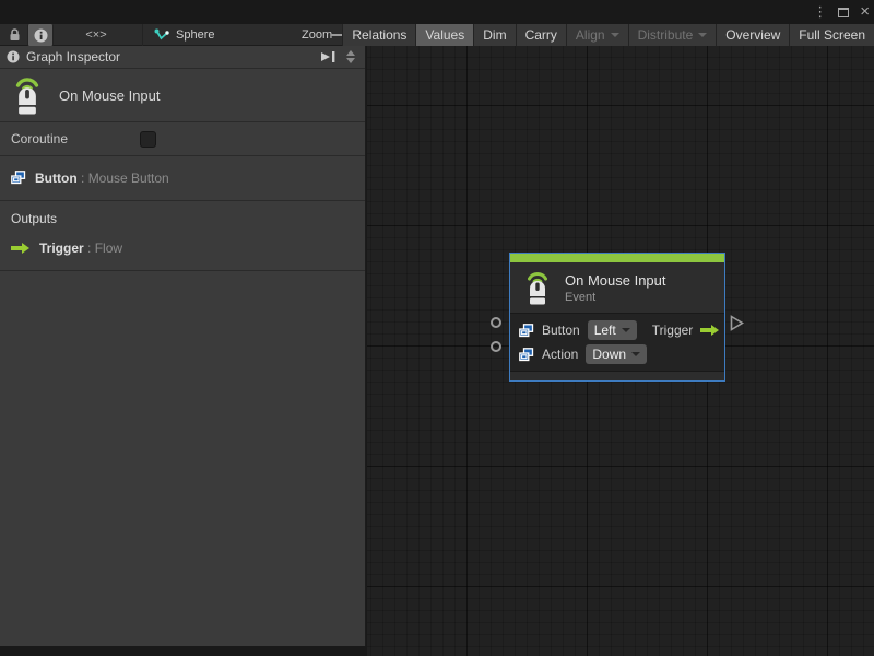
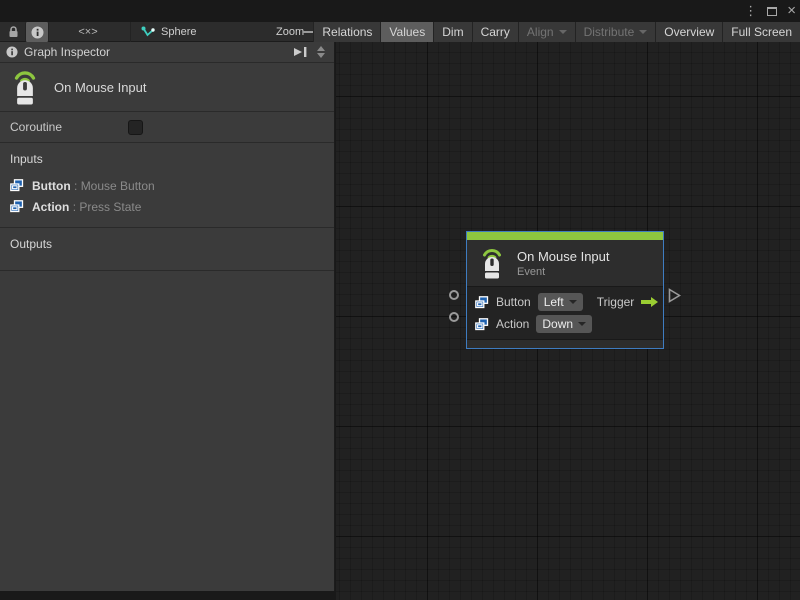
  ⋮
  ×
  <×>
  Sphere
  Zoom
  Relations
  Values
  Dim
  Carry
  Align
  Distribute
  Overview
  Full Screen
  Graph Inspector
  On Mouse Input
  Coroutine
+ Inputs
  Button : Mouse Button
+ Action : Press State
  Outputs
- Trigger : Flow
  On Mouse Input
  Event
  Button
  Left
  Trigger
  Action
  Down
